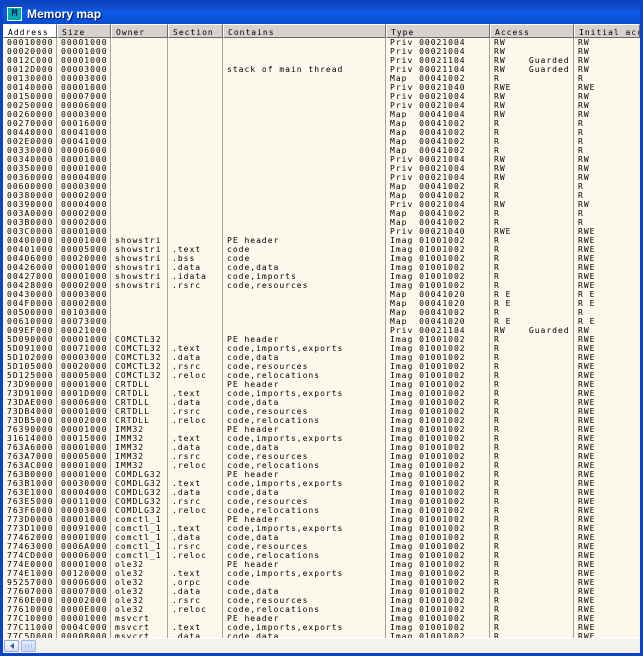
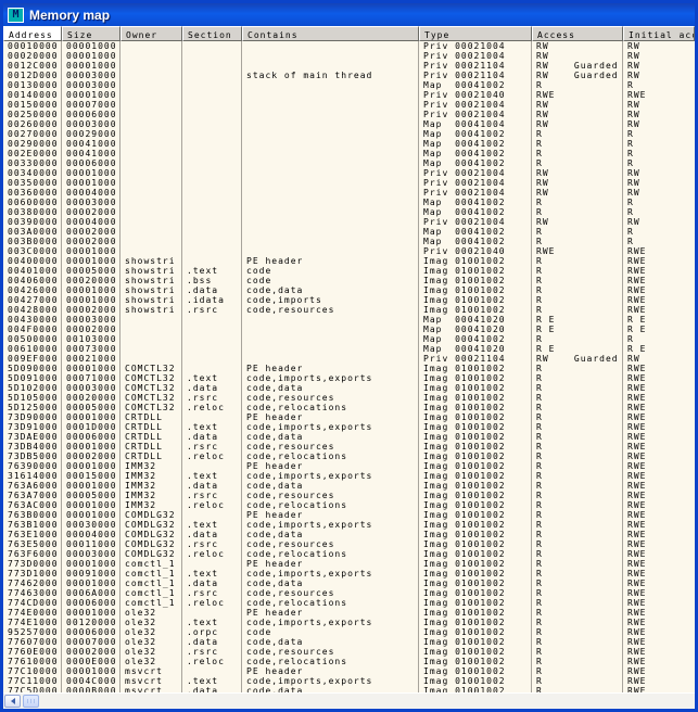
  M
  Memory map
  Address
  Size
  Owner
  Section
  Contains
  Type
  Access
  Initial ac
  00010000
  00001000
  Priv 00021004
  RW
  RW
  00020000
  00001000
  Priv 00021004
  RW
  RW
  0012C000
  00001000
  Priv 00021104
  RW Guarded
  RW
  0012D000
  00003000
  stack of main thread
  Priv 00021104
  RW Guarded
  RW
  00130000
  00003000
  Map 00041002
  R
  R
  00140000
  00001000
  Priv 00021040
  RWE
  RWE
  00150000
  00007000
  Priv 00021004
  RW
  RW
  00250000
  00006000
  Priv 00021004
  RW
  RW
  00260000
  00003000
  Map 00041004
  RW
  RW
  00270000
- 00016000
+ 00029000
  Map 00041002
  R
  R
- 00440000
+ 00290000
  00041000
  Map 00041002
  R
  R
  002E0000
  00041000
  Map 00041002
  R
  R
  00330000
  00006000
  Map 00041002
  R
  R
  00340000
  00001000
  Priv 00021004
  RW
  RW
  00350000
  00001000
  Priv 00021004
  RW
  RW
  00360000
  00004000
  Priv 00021004
  RW
  RW
  00600000
  00003000
  Map 00041002
  R
  R
  00380000
  00002000
  Map 00041002
  R
  R
  00390000
  00004000
  Priv 00021004
  RW
  RW
  003A0000
  00002000
  Map 00041002
  R
  R
  003B0000
  00002000
  Map 00041002
  R
  R
  003C0000
  00001000
  Priv 00021040
  RWE
  RWE
  00400000
  00001000
  showstri
  PE header
  Imag 01001002
  R
  RWE
  00401000
  00005000
  showstri
  .text
  code
  Imag 01001002
  R
  RWE
  00406000
  00020000
  showstri
  .bss
  code
  Imag 01001002
  R
  RWE
  00426000
  00001000
  showstri
  .data
  code,data
  Imag 01001002
  R
  RWE
  00427000
  00001000
  showstri
  .idata
  code,imports
  Imag 01001002
  R
  RWE
  00428000
  00002000
  showstri
  .rsrc
  code,resources
  Imag 01001002
  R
  RWE
  00430000
  00003000
  Map 00041020
  R E
  R E
  004F0000
  00002000
  Map 00041020
  R E
  R E
  00500000
  00103000
  Map 00041002
  R
  R
  00610000
  00073000
  Map 00041020
  R E
  R E
  009EF000
  00021000
  Priv 00021104
  RW Guarded
  RW
  5D090000
  00001000
  COMCTL32
  PE header
  Imag 01001002
  R
  RWE
  5D091000
  00071000
  COMCTL32
  .text
  code,imports,exports
  Imag 01001002
  R
  RWE
  5D102000
  00003000
  COMCTL32
  .data
  code,data
  Imag 01001002
  R
  RWE
  5D105000
  00020000
  COMCTL32
  .rsrc
  code,resources
  Imag 01001002
  R
  RWE
  5D125000
  00005000
  COMCTL32
  .reloc
  code,relocations
  Imag 01001002
  R
  RWE
  73D90000
  00001000
  CRTDLL
  PE header
  Imag 01001002
  R
  RWE
  73D91000
  0001D000
  CRTDLL
  .text
  code,imports,exports
  Imag 01001002
  R
  RWE
  73DAE000
  00006000
  CRTDLL
  .data
  code,data
  Imag 01001002
  R
  RWE
  73DB4000
  00001000
  CRTDLL
  .rsrc
  code,resources
  Imag 01001002
  R
  RWE
  73DB5000
  00002000
  CRTDLL
  .reloc
  code,relocations
  Imag 01001002
  R
  RWE
  76390000
  00001000
  IMM32
  PE header
  Imag 01001002
  R
  RWE
  31614000
  00015000
  IMM32
  .text
  code,imports,exports
  Imag 01001002
  R
  RWE
  763A6000
  00001000
  IMM32
  .data
  code,data
  Imag 01001002
  R
  RWE
  763A7000
  00005000
  IMM32
  .rsrc
  code,resources
  Imag 01001002
  R
  RWE
  763AC000
  00001000
  IMM32
  .reloc
  code,relocations
  Imag 01001002
  R
  RWE
  763B0000
  00001000
  COMDLG32
  PE header
  Imag 01001002
  R
  RWE
  763B1000
  00030000
  COMDLG32
  .text
  code,imports,exports
  Imag 01001002
  R
  RWE
  763E1000
  00004000
  COMDLG32
  .data
  code,data
  Imag 01001002
  R
  RWE
  763E5000
  00011000
  COMDLG32
  .rsrc
  code,resources
  Imag 01001002
  R
  RWE
  763F6000
  00003000
  COMDLG32
  .reloc
  code,relocations
  Imag 01001002
  R
  RWE
  773D0000
  00001000
  comctl_1
  PE header
  Imag 01001002
  R
  RWE
  773D1000
  00091000
  comctl_1
  .text
  code,imports,exports
  Imag 01001002
  R
  RWE
  77462000
  00001000
  comctl_1
  .data
  code,data
  Imag 01001002
  R
  RWE
  77463000
  0006A000
  comctl_1
  .rsrc
  code,resources
  Imag 01001002
  R
  RWE
  774CD000
  00006000
  comctl_1
  .reloc
  code,relocations
  Imag 01001002
  R
  RWE
  774E0000
  00001000
  ole32
  PE header
  Imag 01001002
  R
  RWE
  774E1000
  00120000
  ole32
  .text
  code,imports,exports
  Imag 01001002
  R
  RWE
  95257000
  00006000
  ole32
  .orpc
  code
  Imag 01001002
  R
  RWE
  77607000
  00007000
  ole32
  .data
  code,data
  Imag 01001002
  R
  RWE
  7760E000
  00002000
  ole32
  .rsrc
  code,resources
  Imag 01001002
  R
  RWE
  77610000
  0000E000
  ole32
  .reloc
  code,relocations
  Imag 01001002
  R
  RWE
  77C10000
  00001000
  msvcrt
  PE header
  Imag 01001002
  R
  RWE
  77C11000
  0004C000
  msvcrt
  .text
  code,imports,exports
  Imag 01001002
  R
  RWE
  77C5D000
  0000B000
  msvcrt
  .data
  code,data
  Imag 01001002
  R
  RWE
